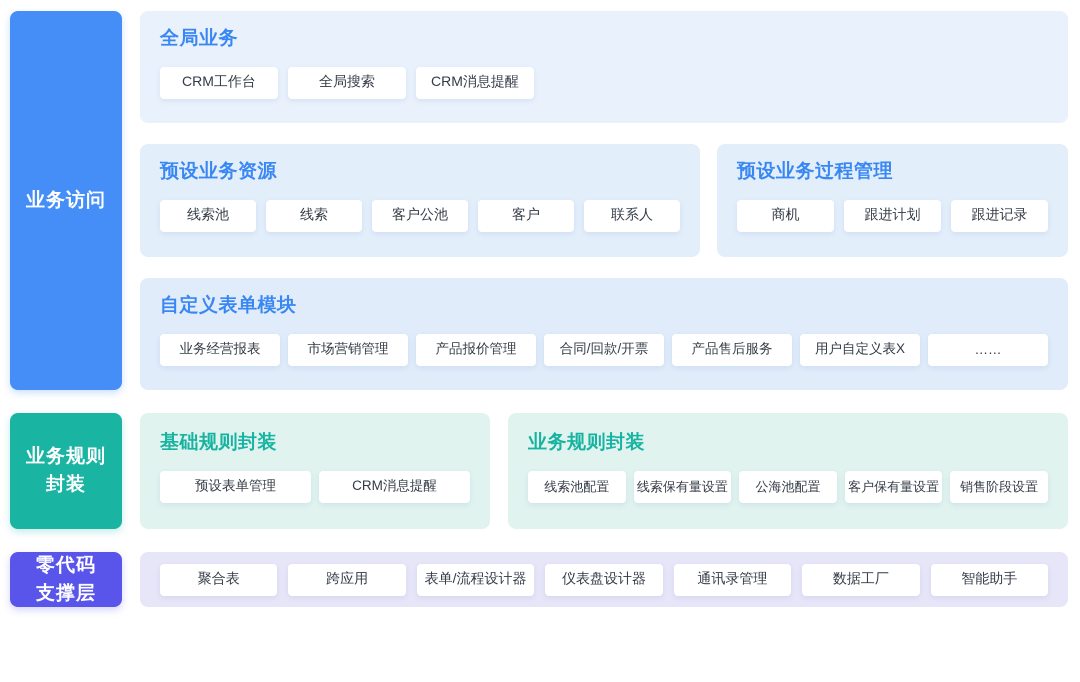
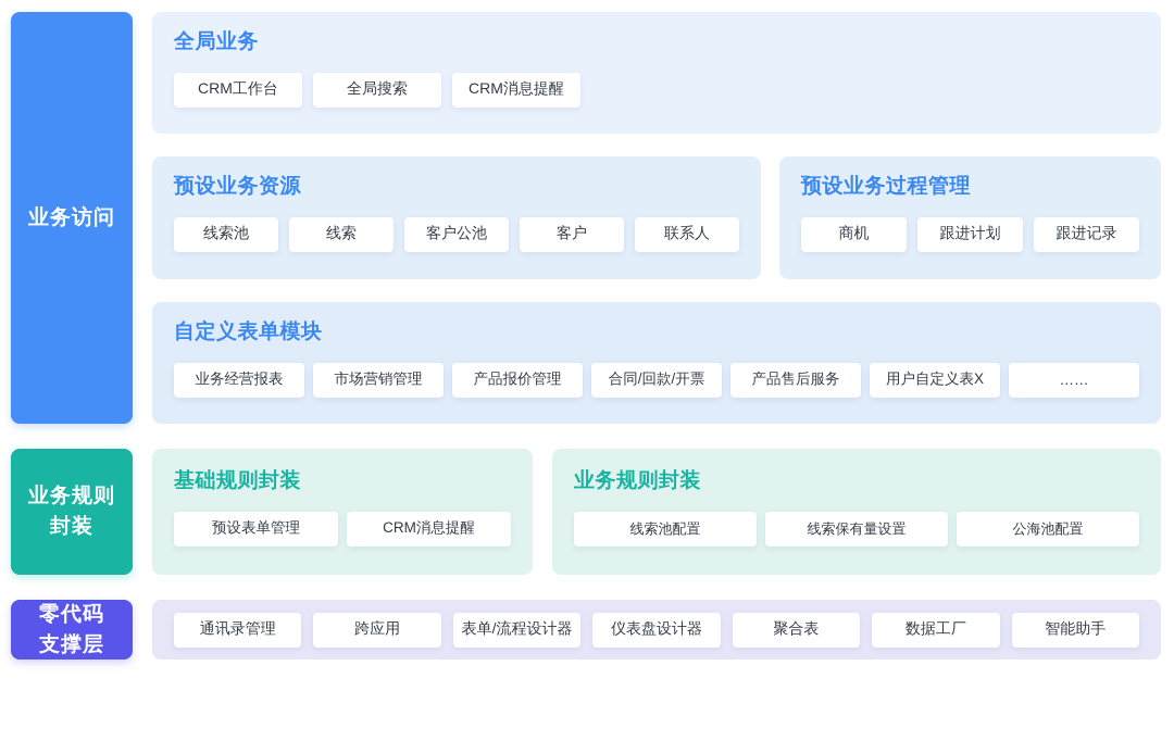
  业务访问
  全局业务
  CRM工作台
  全局搜索
  CRM消息提醒
  预设业务资源
  线索池
  线索
  客户公池
  客户
  联系人
  预设业务过程管理
  商机
  跟进计划
  跟进记录
  自定义表单模块
  业务经营报表
  市场营销管理
  产品报价管理
  合同/回款/开票
  产品售后服务
  用户自定义表X
  ……
  业务规则
  封装
  基础规则封装
  预设表单管理
  CRM消息提醒
  业务规则封装
  线索池配置
  线索保有量设置
  公海池配置
- 客户保有量设置
- 销售阶段设置
  零代码
  支撑层
- 聚合表
+ 通讯录管理
  跨应用
  表单/流程设计器
  仪表盘设计器
- 通讯录管理
+ 聚合表
  数据工厂
  智能助手
